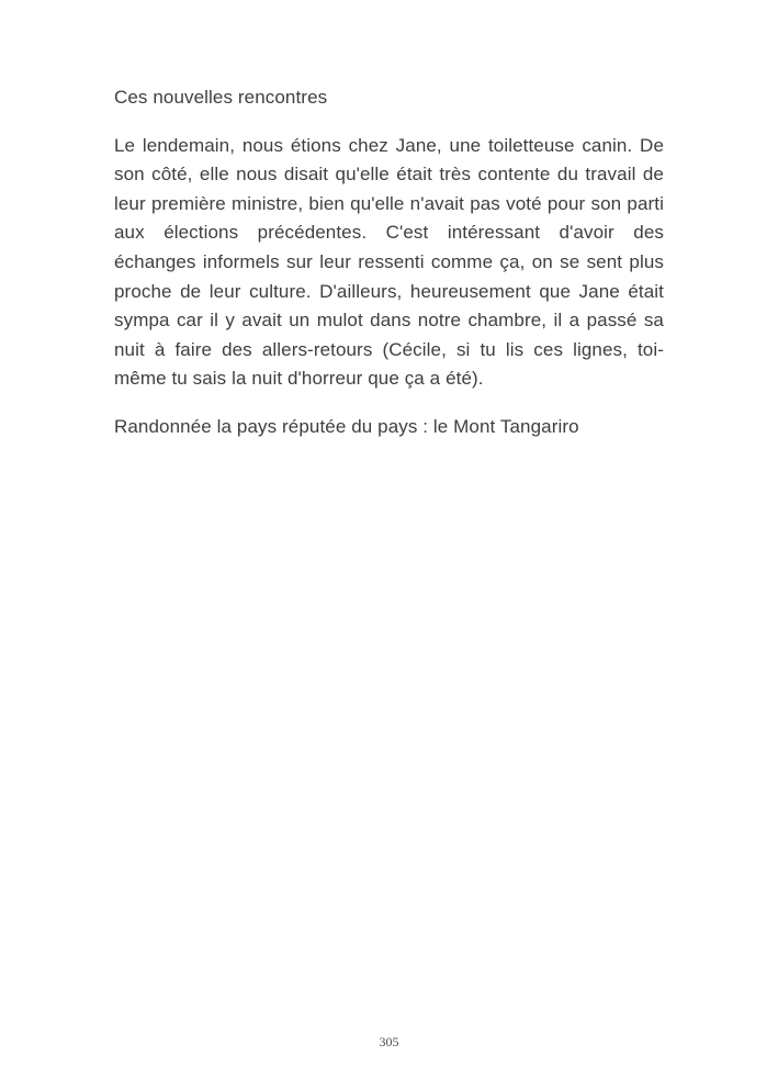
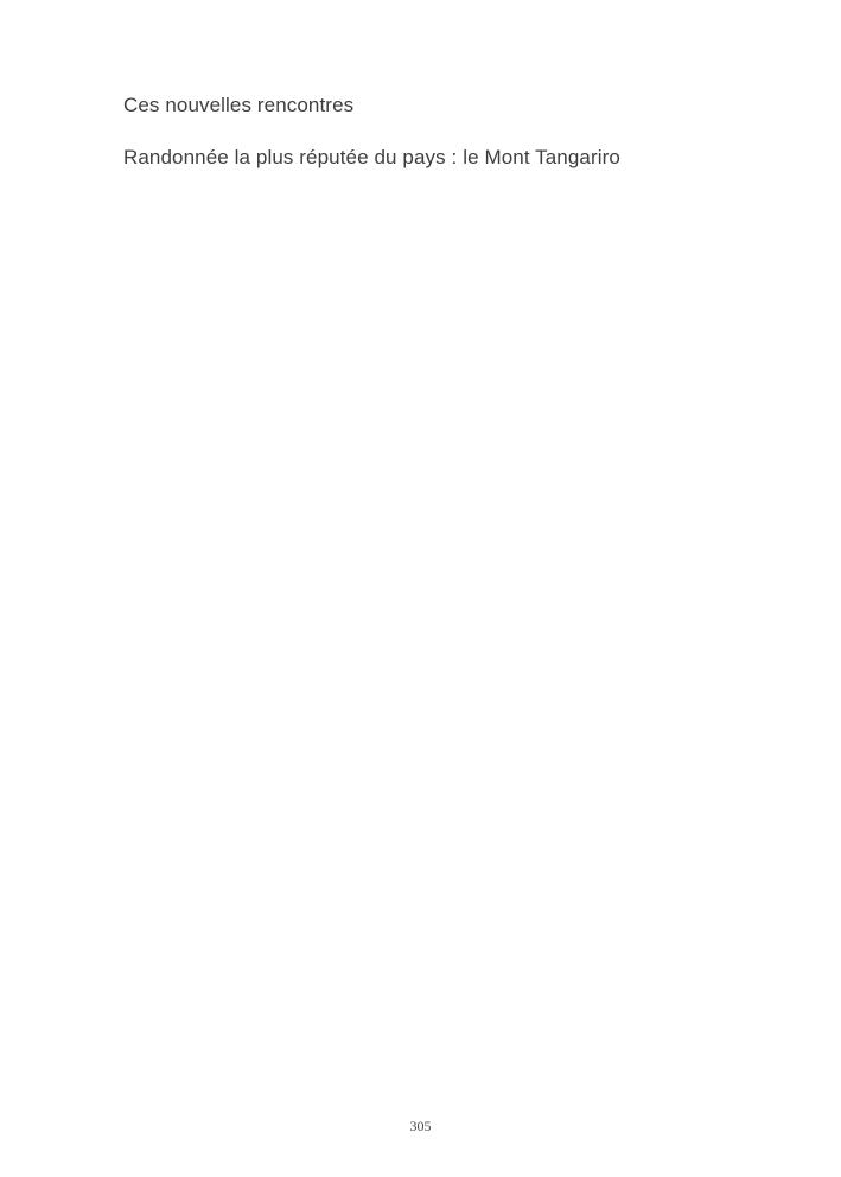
  Ces nouvelles rencontres
- Le lendemain, nous étions chez Jane, une toiletteuse canin. De son côté, elle nous disait qu'elle était très contente du travail de leur première ministre, bien qu'elle n'avait pas voté pour son parti aux élections précédentes. C'est intéressant d'avoir des échanges informels sur leur ressenti comme ça, on se sent plus proche de leur culture. D'ailleurs, heureusement que Jane était sympa car il y avait un mulot dans notre chambre, il a passé sa nuit à faire des allers-retours (Cécile, si tu lis ces lignes, toi-même tu sais la nuit d'horreur que ça a été).
- Randonnée la pays réputée du pays : le Mont Tangariro
+ Randonnée la plus réputée du pays : le Mont Tangariro
  305
